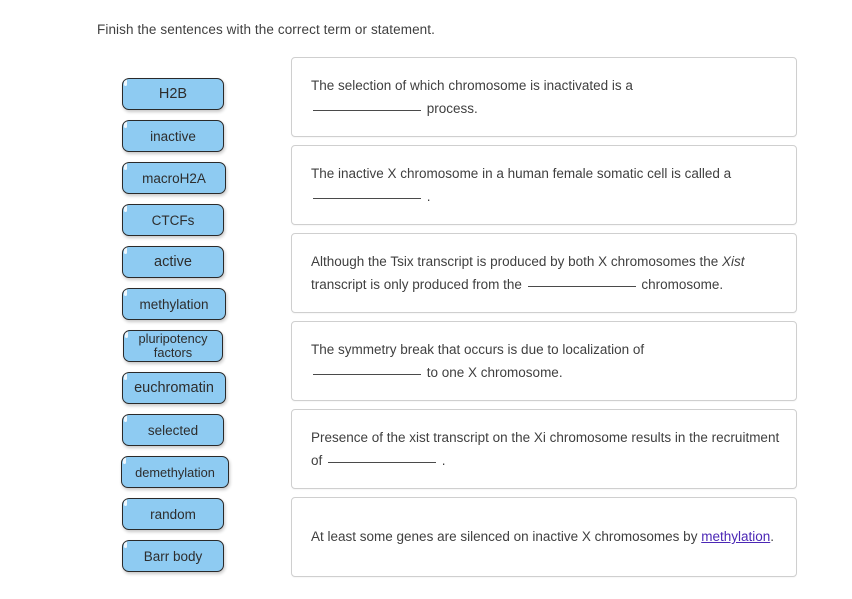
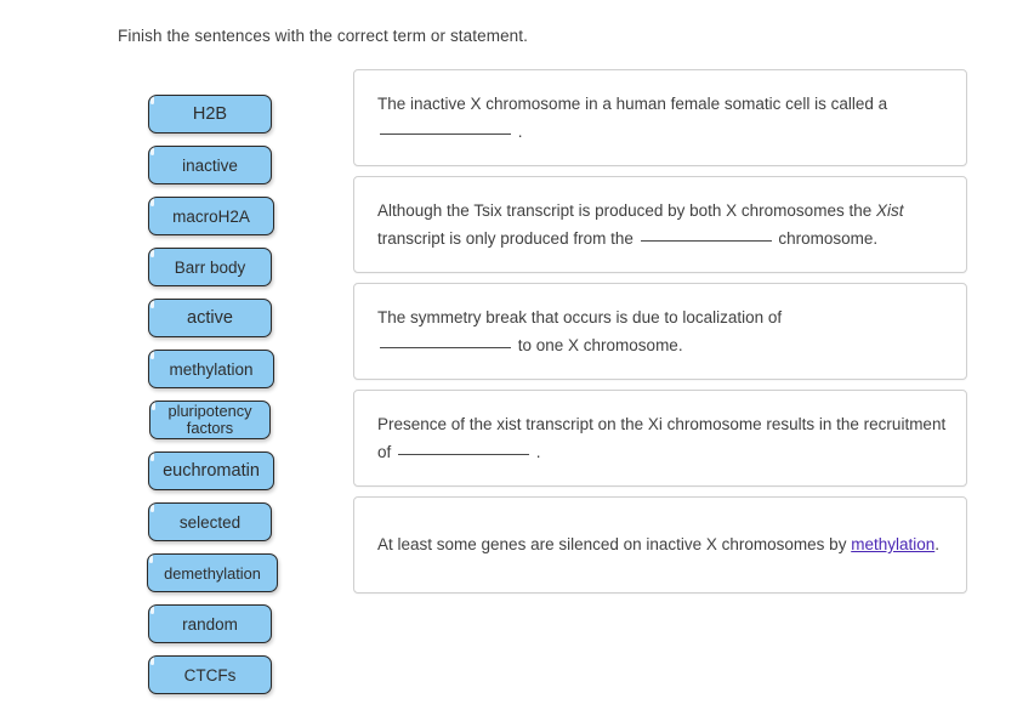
  Finish the sentences with the correct term or statement.
  H2B
  inactive
  macroH2A
- CTCFs
+ Barr body
  active
  methylation
  pluripotency
  factors
  euchromatin
  selected
  demethylation
  random
- Barr body
+ CTCFs
- The selection of which chromosome is inactivated is a
- process.
  The inactive X chromosome in a human female somatic cell is called a .
  Although the Tsix transcript is produced by both X chromosomes the Xist transcript is only produced from the chromosome.
  The symmetry break that occurs is due to localization of
  to one X chromosome.
  Presence of the xist transcript on the Xi chromosome results in the recruitment of .
  At least some genes are silenced on inactive X chromosomes by methylation.
